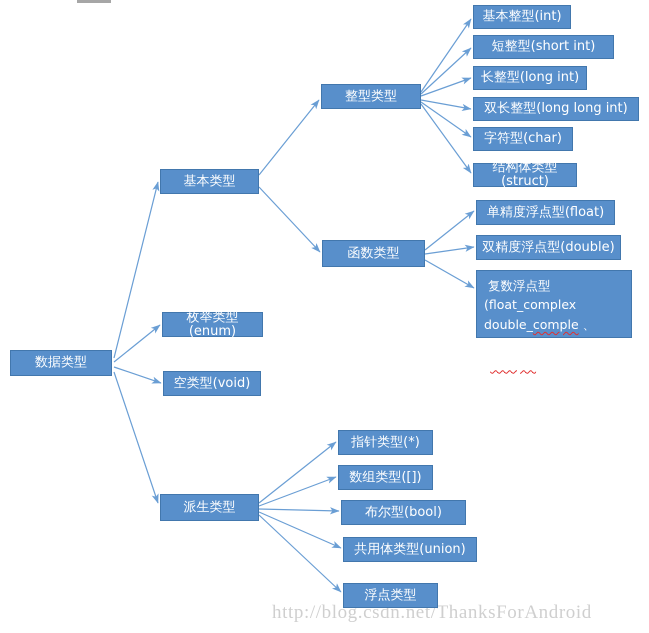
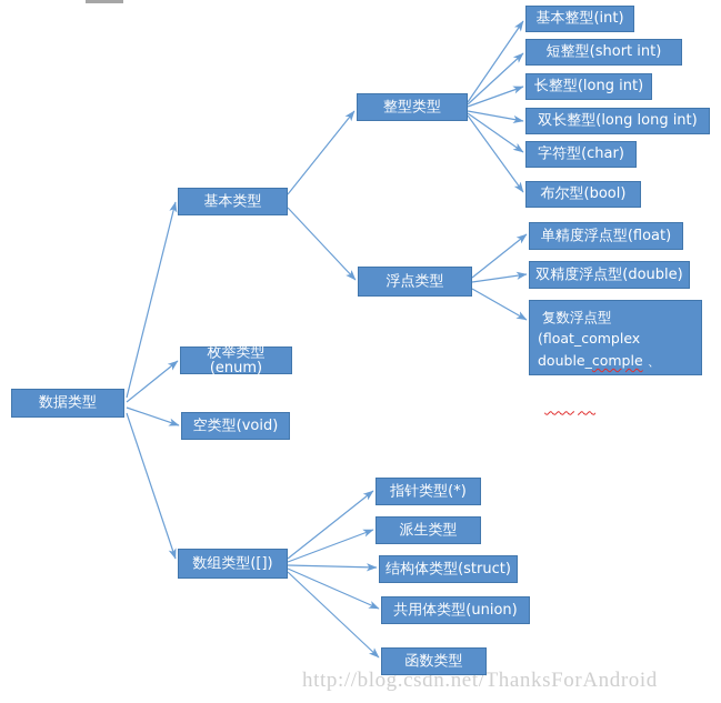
  数据类型
  基本类型
  枚举类型(enum)
  空类型(void)
- 派生类型
+ 数组类型([])
  整型类型
- 函数类型
+ 浮点类型
  基本整型(int)
  短整型(short int)
  长整型(long int)
  双长整型(long long int)
  字符型(char)
- 结构体类型(struct)
+ 布尔型(bool)
  单精度浮点型(float)
  双精度浮点型(double)
  指针类型(*)
- 数组类型([])
+ 派生类型
- 布尔型(bool)
+ 结构体类型(struct)
  共用体类型(union)
- 浮点类型
+ 函数类型
  复数浮点型(float_complex
  double_comple 、 long long
  comple
  http://blog.csdn.net/ThanksForAndroid
